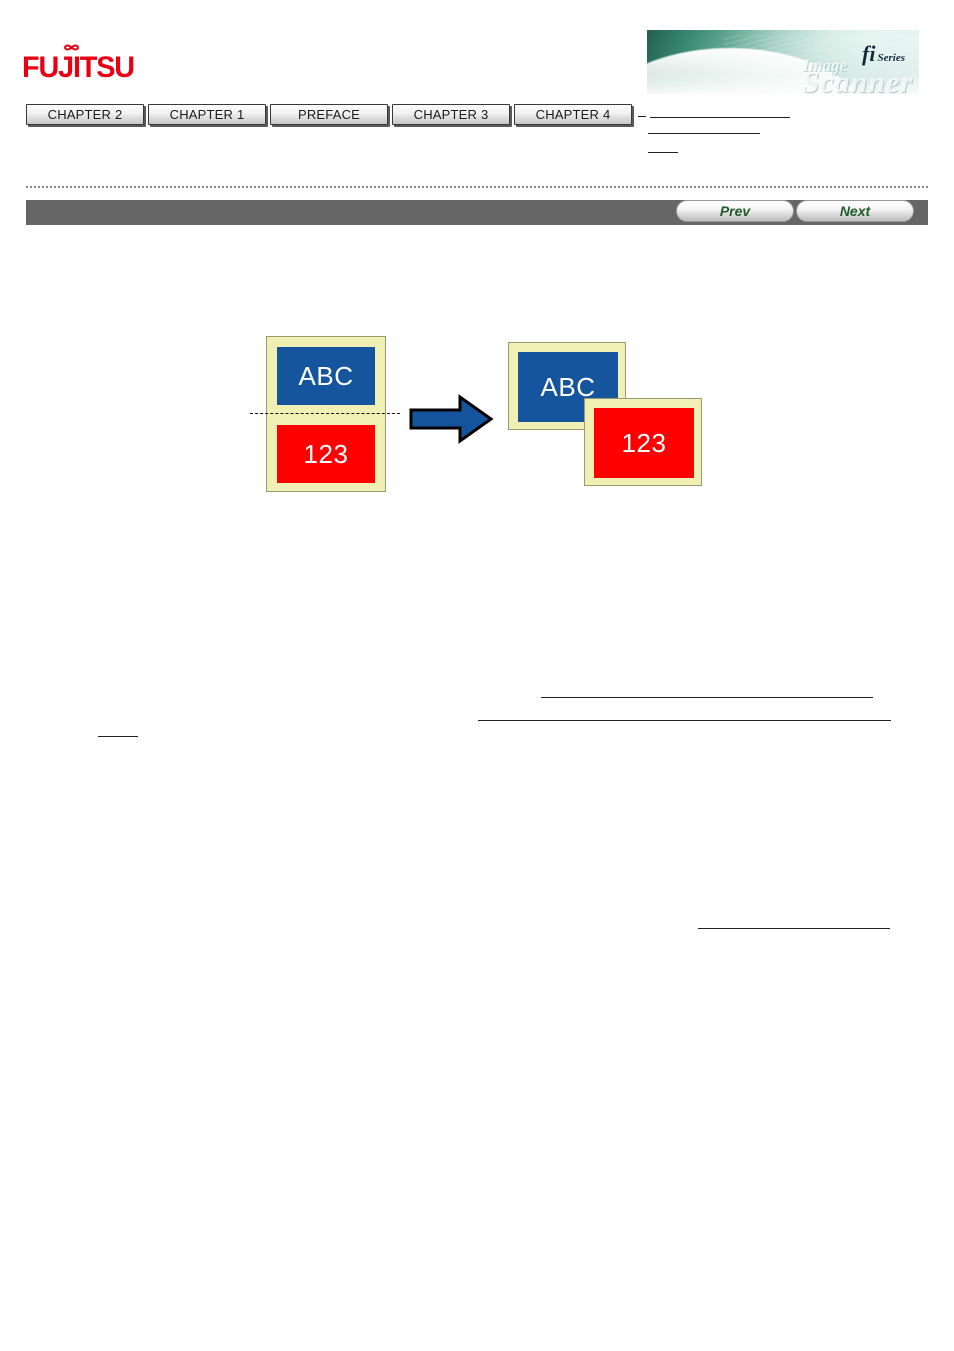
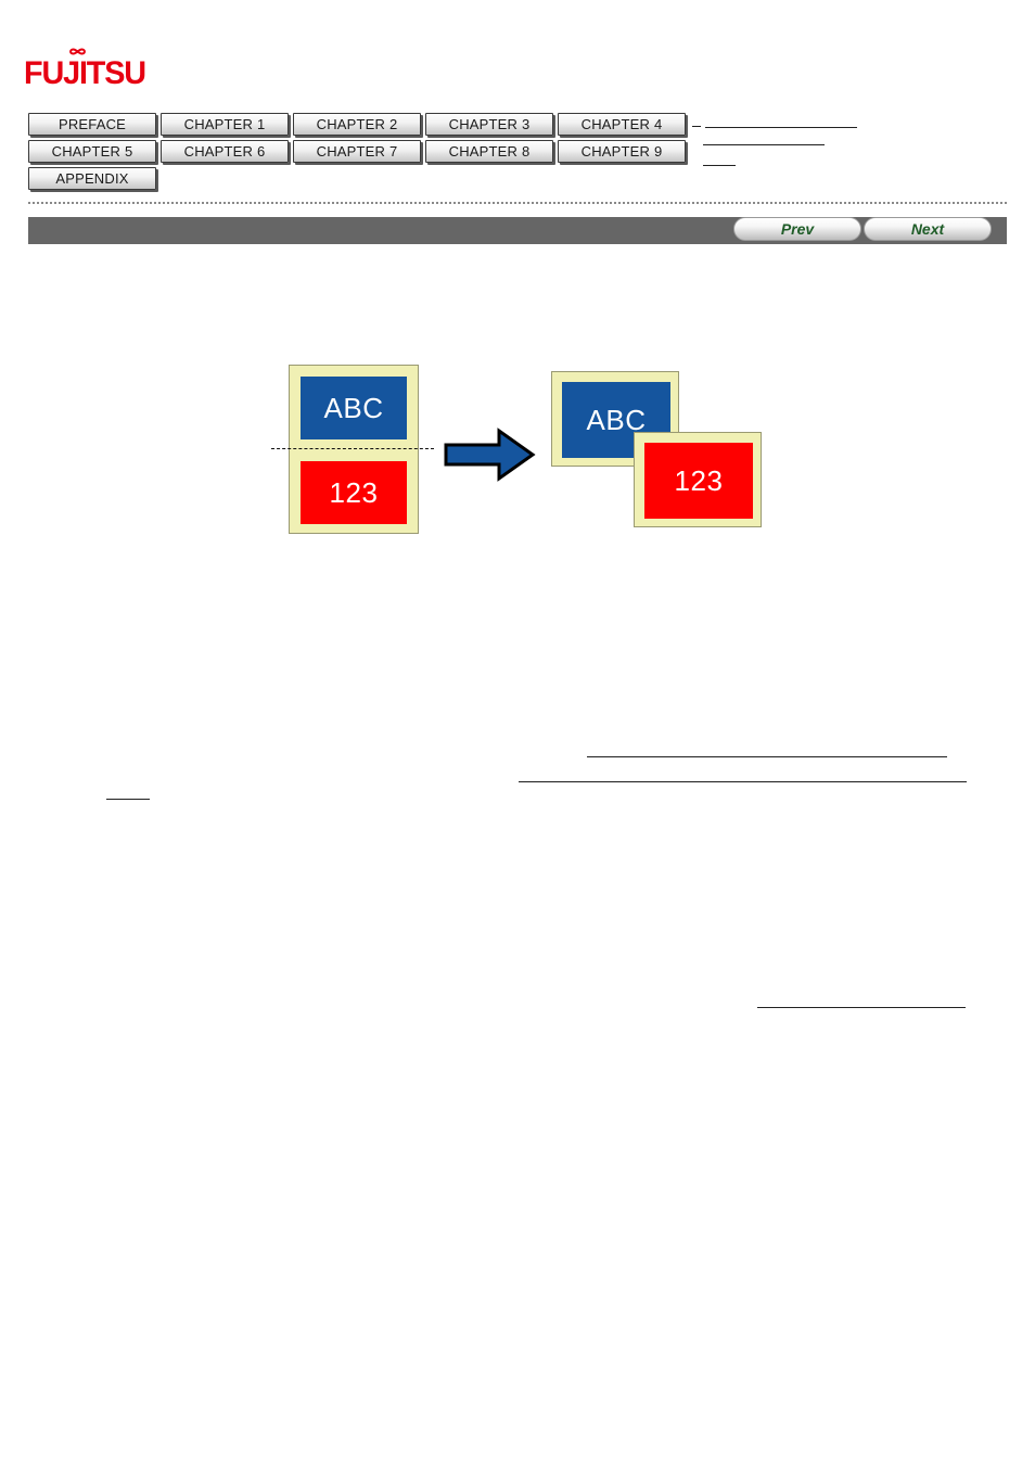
  FUJITSU
- Image
- Scanner
- fi Series
- CHAPTER 2
+ PREFACE
  CHAPTER 1
- PREFACE
+ CHAPTER 2
  CHAPTER 3
  CHAPTER 4
+ CHAPTER 5
+ CHAPTER 6
+ CHAPTER 7
+ CHAPTER 8
+ CHAPTER 9
+ APPENDIX
  Prev
  Next
  ABC
  123
  ABC
  123
